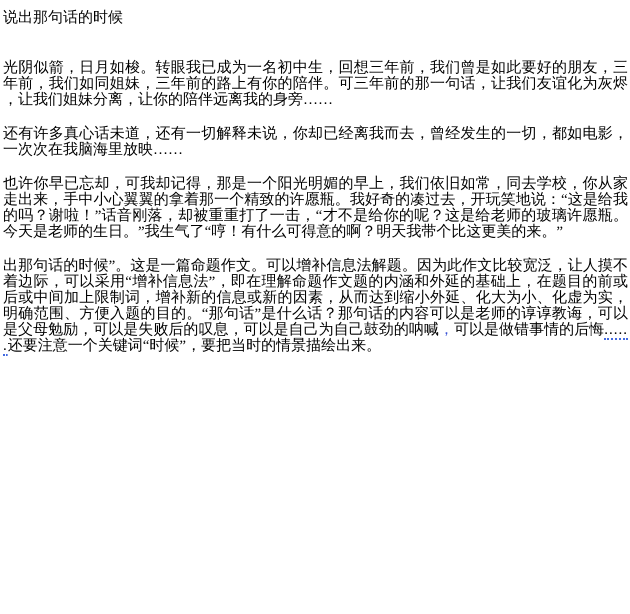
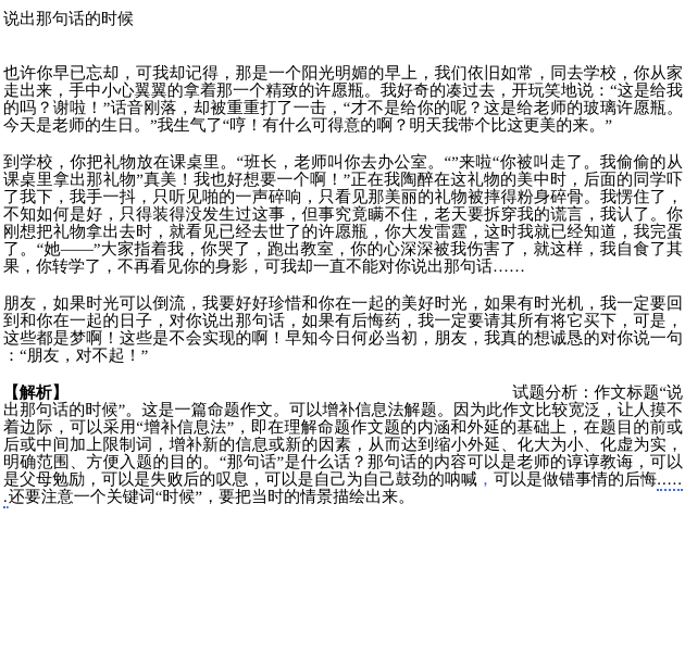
  说出那句话的时候
- 光阴似箭，日月如梭。转眼我已成为一名初中生，回想三年前，我们曾是如此要好的朋友，三年前，我们如同姐妹，三年前的路上有你的陪伴。可三年前的那一句话，让我们友谊化为灰烬，让我们姐妹分离，让你的陪伴远离我的身旁……
- 还有许多真心话未道，还有一切解释未说，你却已经离我而去，曾经发生的一切，都如电影，一次次在我脑海里放映……
  也许你早已忘却，可我却记得，那是一个阳光明媚的早上，我们依旧如常，同去学校，你从家走出来，手中小心翼翼的拿着那一个精致的许愿瓶。我好奇的凑过去，开玩笑地说：“这是给我的吗？谢啦！”话音刚落，却被重重打了一击，“才不是给你的呢？这是给老师的玻璃许愿瓶。今天是老师的生日。”我生气了“哼！有什么可得意的啊？明天我带个比这更美的来。”
+ 到学校，你把礼物放在课桌里。“班长，老师叫你去办公室。“”来啦“你被叫走了。我偷偷的从课桌里拿出那礼物”真美！我也好想要一个啊！”正在我陶醉在这礼物的美中时，后面的同学吓了我下，我手一抖，只听见啪的一声碎响，只看见那美丽的礼物被摔得粉身碎骨。我愣住了，不知如何是好，只得装得没发生过这事，但事究竟瞒不住，老天要拆穿我的谎言，我认了。你刚想把礼物拿出去时，就看见已经去世了的许愿瓶，你大发雷霆，这时我就已经知道，我完蛋了。“她——”大家指着我，你哭了，跑出教室，你的心深深被我伤害了，就这样，我自食了其果，你转学了，不再看见你的身影，可我却一直不能对你说出那句话……
+ 朋友，如果时光可以倒流，我要好好珍惜和你在一起的美好时光，如果有时光机，我一定要回到和你在一起的日子，对你说出那句话，如果有后悔药，我一定要请其所有将它买下，可是，这些都是梦啊！这些是不会实现的啊！早知今日何必当初，朋友，我真的想诚恳的对你说一句：“朋友，对不起！”
+ 【解析】
+ 试题分析：作文标题“说
  出那句话的时候”。这是一篇命题作文。可以增补信息法解题。因为此作文比较宽泛，让人摸不着边际，可以采用“增补信息法”，即在理解命题作文题的内涵和外延的基础上，在题目的前或后或中间加上限制词，增补新的信息或新的因素，从而达到缩小外延、化大为小、化虚为实，明确范围、方便入题的目的。“那句话”是什么话？那句话的内容可以是老师的谆谆教诲，可以是父母勉励，可以是失败后的叹息，可以是自己为自己鼓劲的呐喊，可以是做错事情的后悔......还要注意一个关键词“时候”，要把当时的情景描绘出来。
